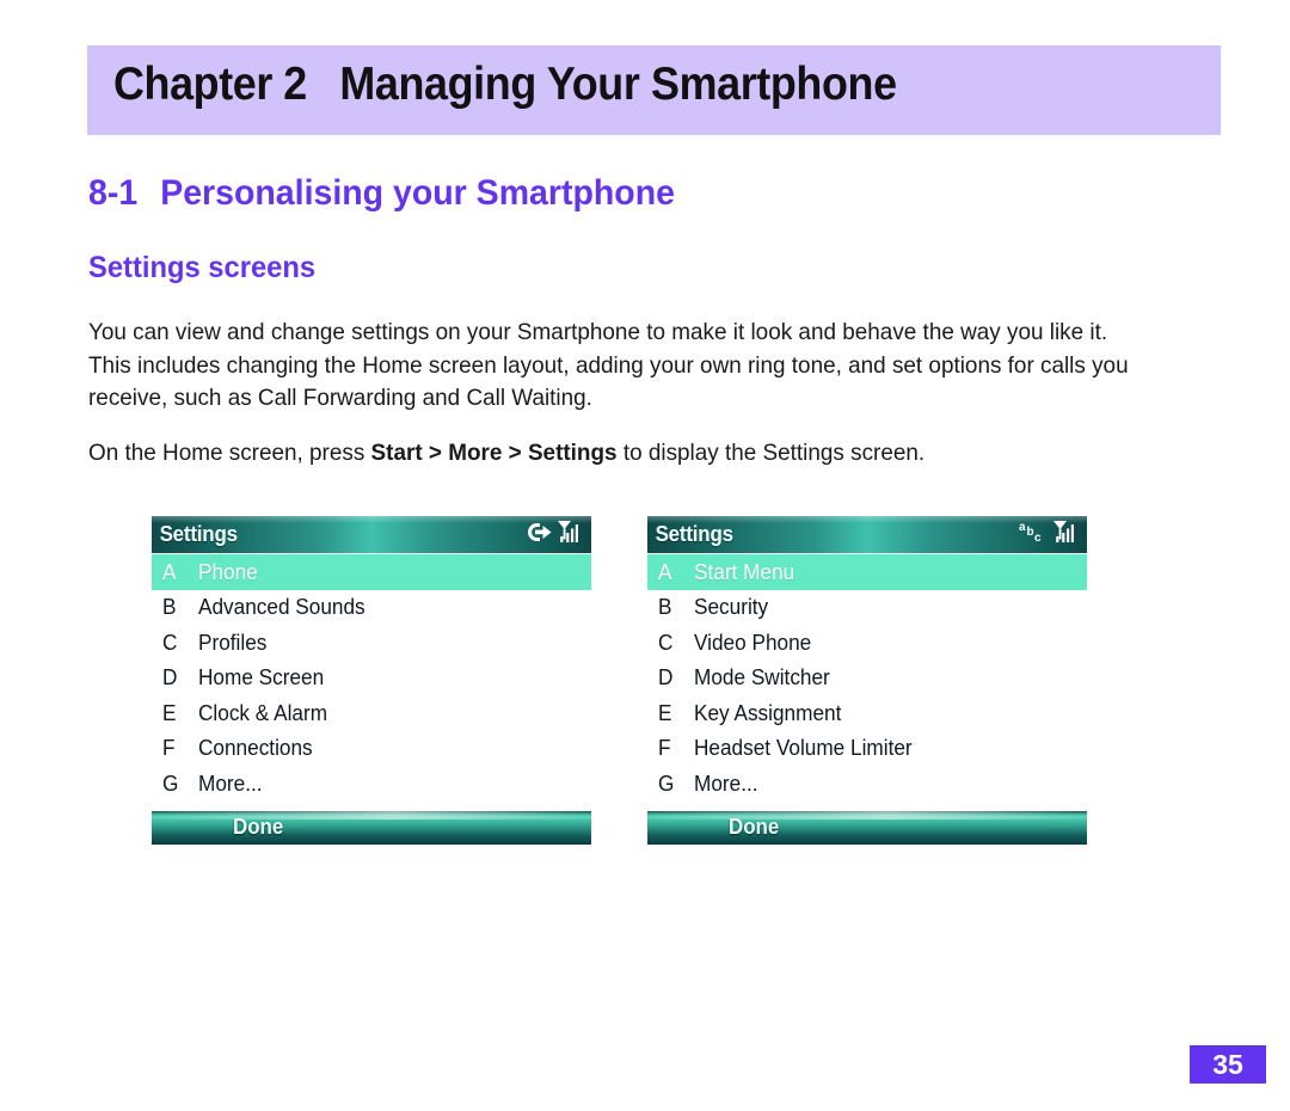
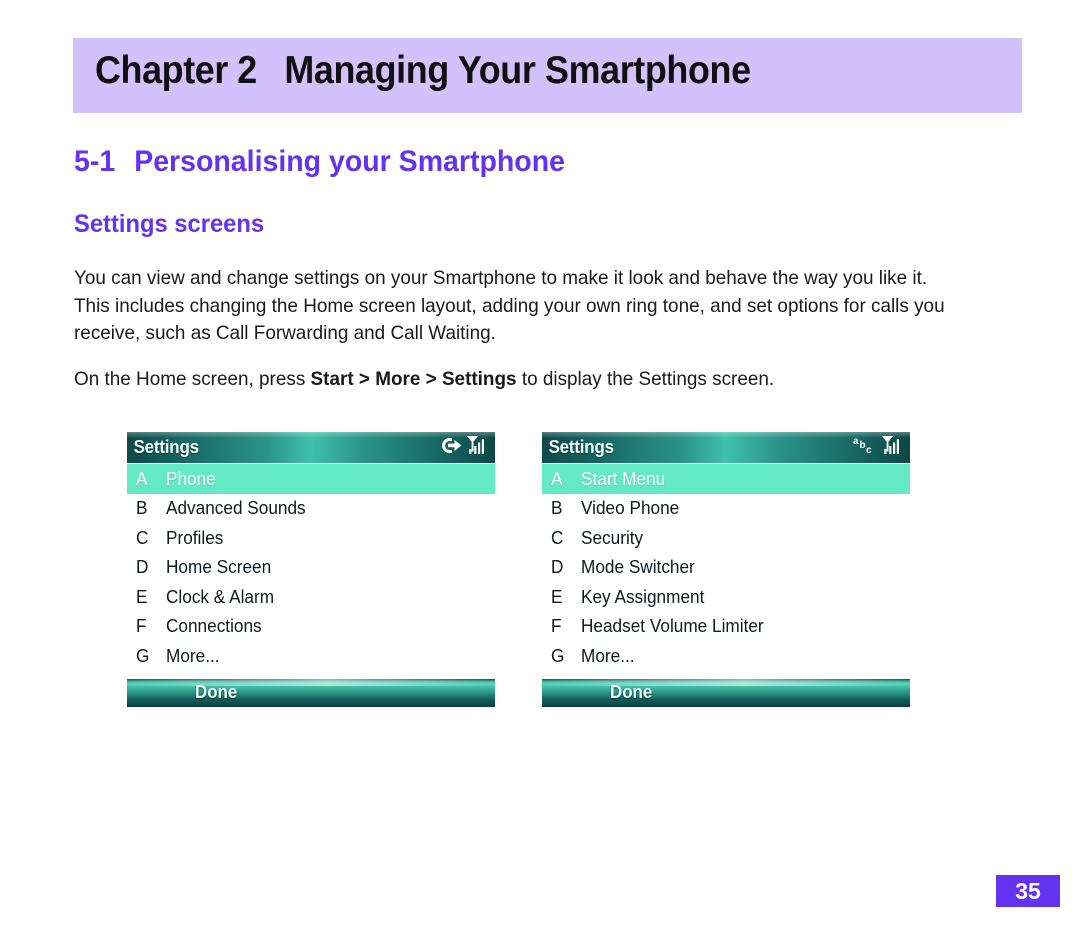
  Chapter 2 Managing Your Smartphone
- 8-1 Personalising your Smartphone
+ 5-1 Personalising your Smartphone
  Settings screens
  You can view and change settings on your Smartphone to make it look and behave the way you like it. This includes changing the Home screen layout, adding your own ring tone, and set options for calls you receive, such as Call Forwarding and Call Waiting.
  On the Home screen, press Start > More > Settings to display the Settings screen.
  Settings
  A
  Phone
  B
  Advanced Sounds
  C
  Profiles
  D
  Home Screen
  E
  Clock & Alarm
  F
  Connections
  G
  More...
  Done
  Settings
  a
  b
  c
  A
  Start Menu
  B
- Security
+ Video Phone
  C
- Video Phone
+ Security
  D
  Mode Switcher
  E
  Key Assignment
  F
  Headset Volume Limiter
  G
  More...
  Done
  35
